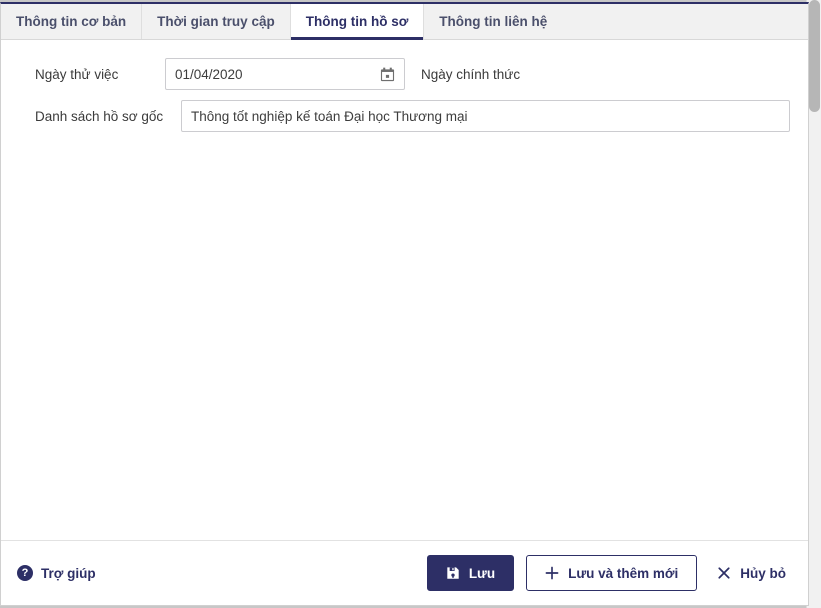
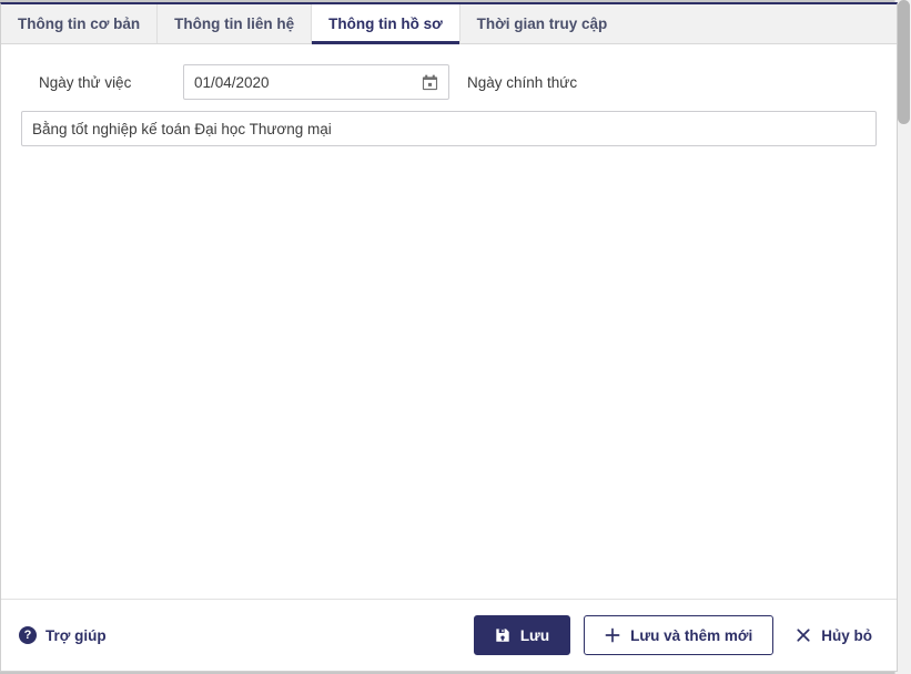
  Thông tin cơ bản
- Thời gian truy cập
+ Thông tin liên hệ
  Thông tin hồ sơ
- Thông tin liên hệ
+ Thời gian truy cập
  Ngày thử việc
  01/04/2020
  Ngày chính thức
- Danh sách hồ sơ gốc
- Thông tốt nghiệp kế toán Đại học Thương mại
+ Bằng tốt nghiệp kế toán Đại học Thương mại
  ?
  Trợ giúp
  Lưu
  Lưu và thêm mới
  Hủy bỏ
